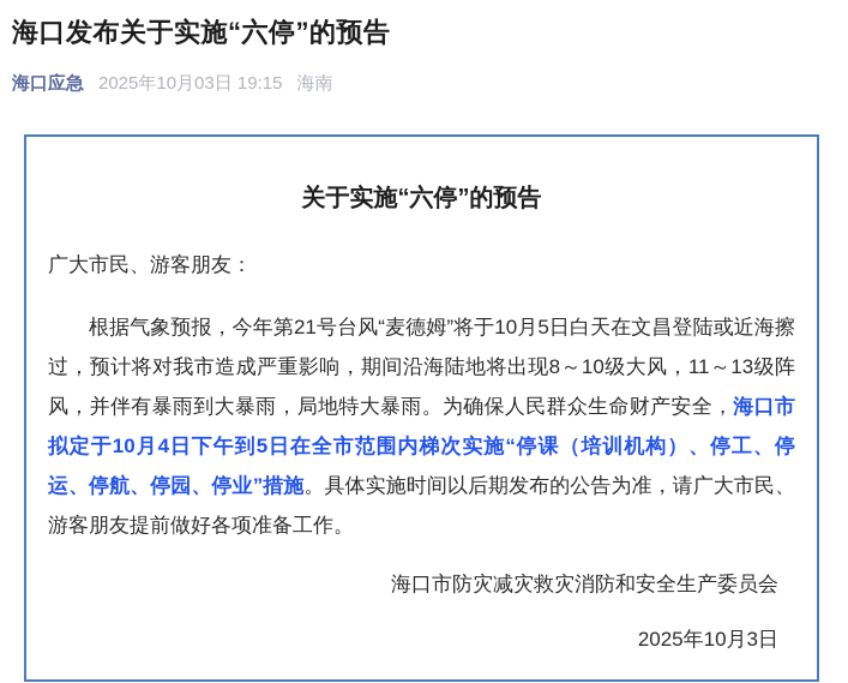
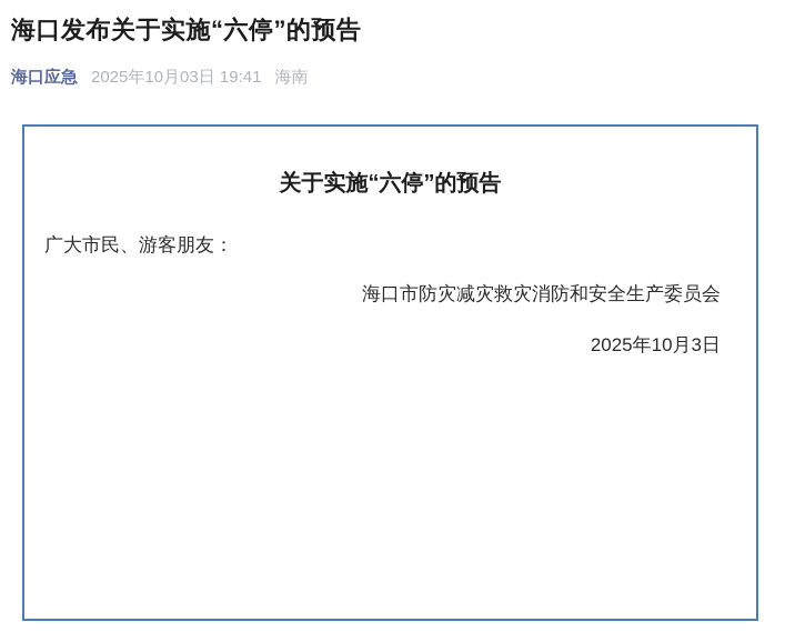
  海口发布关于实施“六停”的预告
  海口应急
- 2025年10月03日 19:15
+ 2025年10月03日 19:41
  海南
  关于实施“六停”的预告
  广大市民、游客朋友：
- 根据气象预报，今年第21号台风“麦德姆”将于10月5日白天在文昌登陆或近海擦过，预计将对我市造成严重影响，期间沿海陆地将出现8～10级大风，11～13级阵风，并伴有暴雨到大暴雨，局地特大暴雨。为确保人民群众生命财产安全，海口市拟定于10月4日下午到5日在全市范围内梯次实施“停课（培训机构）、停工、停运、停航、停园、停业”措施。具体实施时间以后期发布的公告为准，请广大市民、游客朋友提前做好各项准备工作。
  海口市防灾减灾救灾消防和安全生产委员会
  2025年10月3日
